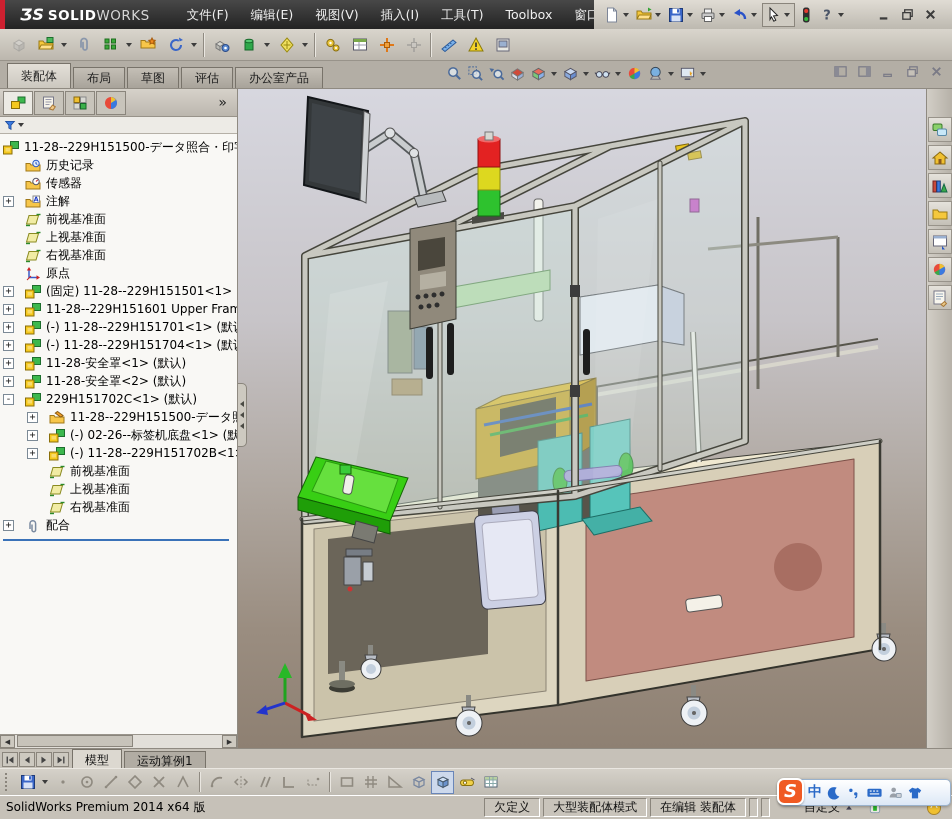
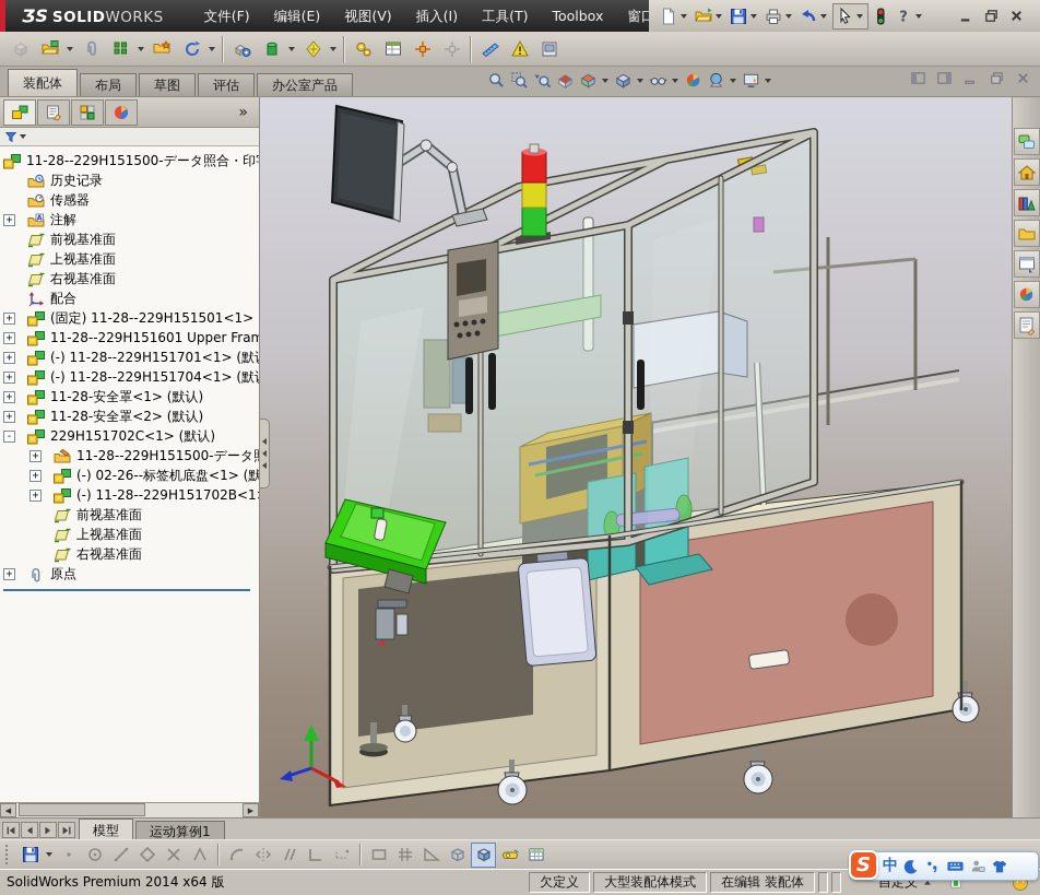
  ƷS
  SOLID
  WORKS
  文件(F)
  编辑(E)
  视图(V)
  插入(I)
  工具(T)
  Toolbox
  ?
  装配体
  布局
  草图
  评估
  办公室产品
  »
  11-28--229H151500-データ照合・印
  历史记录
  传感器
  +
  A
  注解
  前视基准面
  上视基准面
  右视基准面
- 原点
+ 配合
  +
  (固定) 11-28--229H151501<1>
  +
  11-28--229H151601 Upper Fram
  +
  (-) 11-28--229H151701<1> (默
  +
  (-) 11-28--229H151704<1> (默
  +
  11-28-安全罩<1> (默认)
  +
  11-28-安全罩<2> (默认)
  -
  229H151702C<1> (默认)
  +
  11-28--229H151500-データ
  +
  (-) 02-26--标签机底盘<1> (默
  +
  (-) 11-28--229H151702B<1
  前视基准面
  上视基准面
  右视基准面
  +
- 配合
+ 原点
  ◀
  ▶
  模型
  运动算例1
  SolidWorks Premium 2014 x64 版
  欠定义
  大型装配体模式
  在编辑 装配体
  自定义
  S
  中
